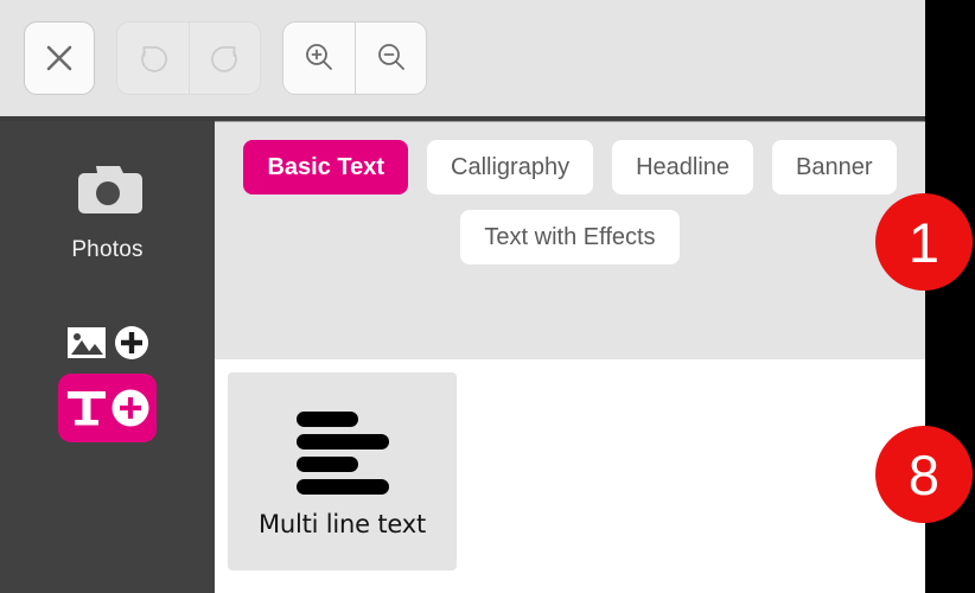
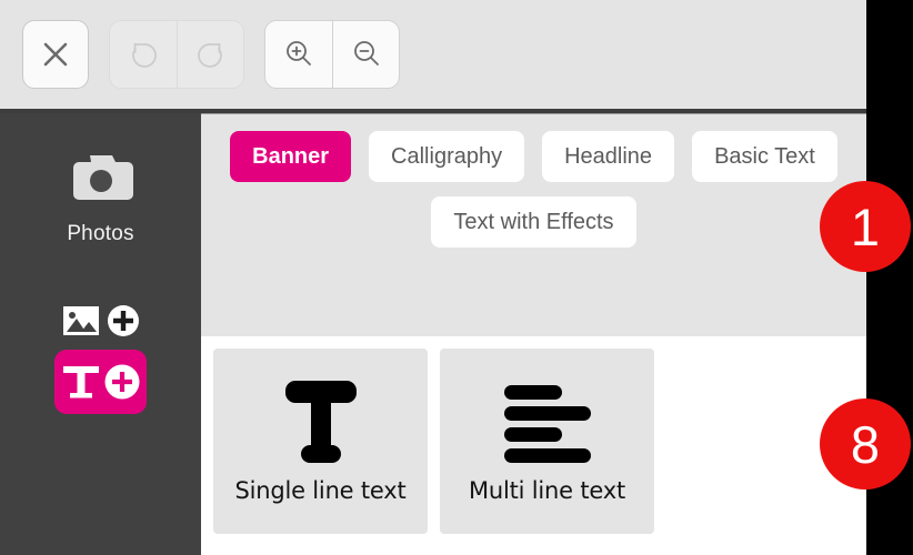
  Photos
- Basic Text
+ Banner
  Calligraphy
  Headline
- Banner
+ Basic Text
  Text with Effects
+ Single line text
  Multi line text
  1
  8
